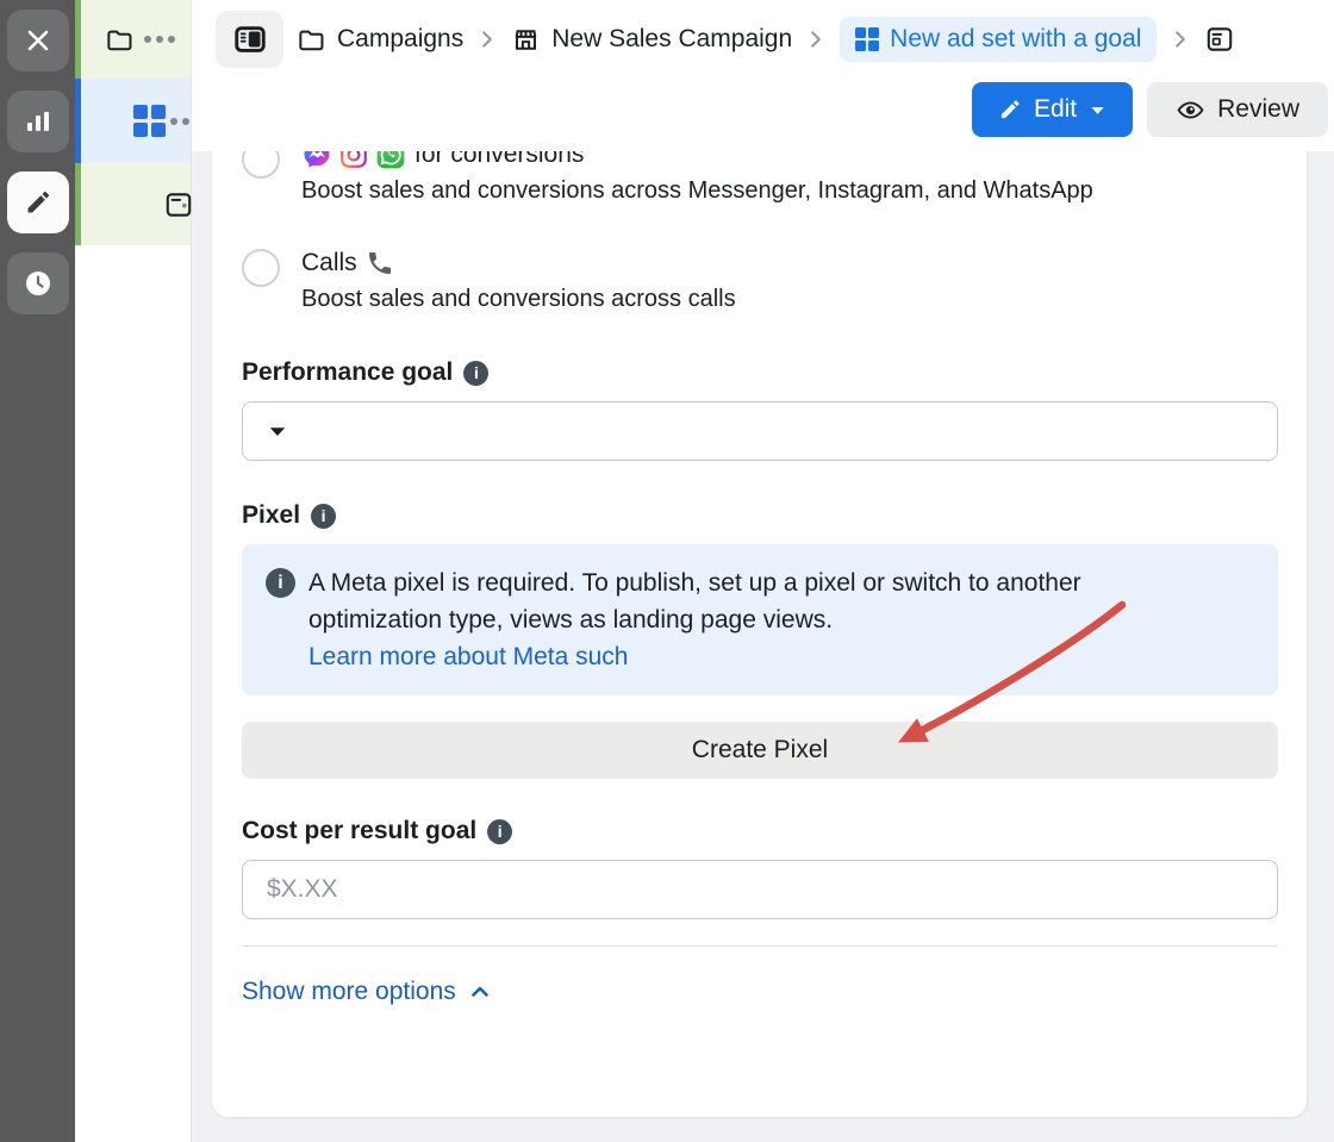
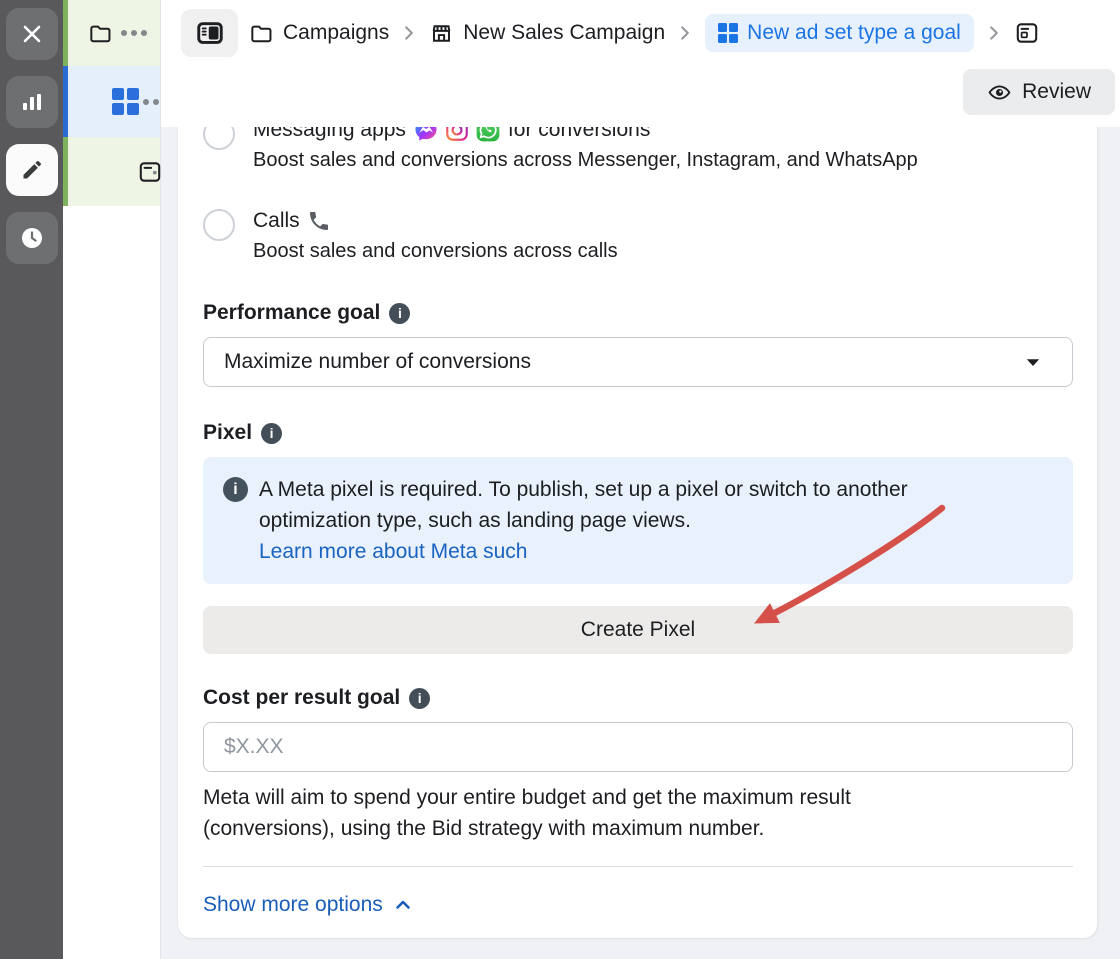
  Campaigns
  New Sales Campaign
- New ad set with a goal
+ New ad set type a goal
- Edit
  Review
+ Messaging apps
  for conversions
  Boost sales and conversions across Messenger, Instagram, and WhatsApp
  Calls
  Boost sales and conversions across calls
  Performance goal
  i
+ Maximize number of conversions
  Pixel
  i
  i
- A Meta pixel is required. To publish, set up a pixel or switch to another optimization type, views as landing page views.
+ A Meta pixel is required. To publish, set up a pixel or switch to another optimization type, such as landing page views.
  Learn more about Meta such
  Create Pixel
  Cost per result goal
  i
  $X.XX
+ Meta will aim to spend your entire budget and get the maximum result (conversions), using the Bid strategy with maximum number.
  Show more options
